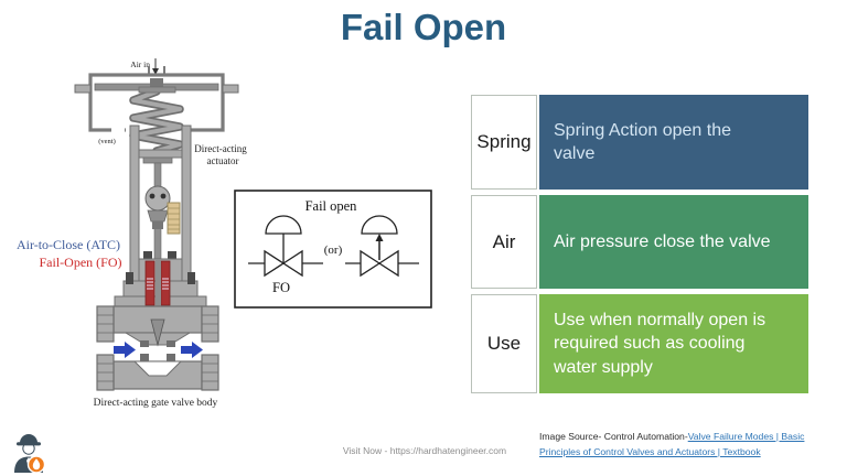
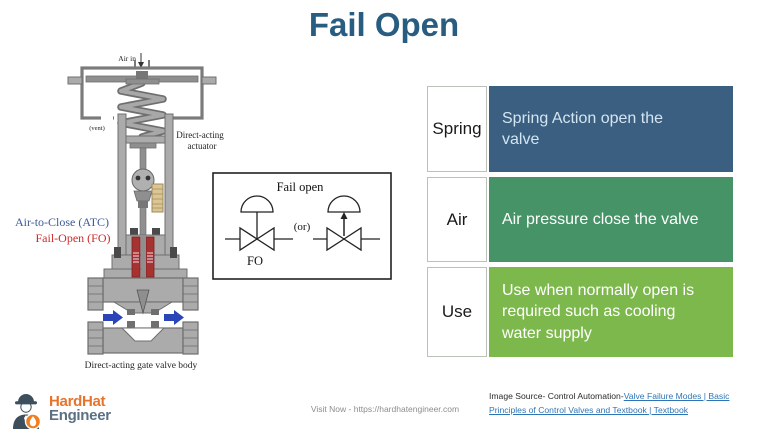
  Fail Open
  Air in
  Direct-acting
  actuator
  Air-to-Close (ATC)
  Fail-Open (FO)
  Direct-acting gate valve body
  Fail open
  FO
  (or)
  Spring
  Spring Action open the valve
  Air
  Air pressure close the valve
  Use
  Use when normally open is required such as cooling water supply
+ HardHat
+ Engineer
  Visit Now - https://hardhatengineer.com
- Image Source- Control Automation-Valve Failure Modes | Basic Principles of Control Valves and Actuators | Textbook
+ Image Source- Control Automation-Valve Failure Modes | Basic Principles of Control Valves and Textbook | Textbook
